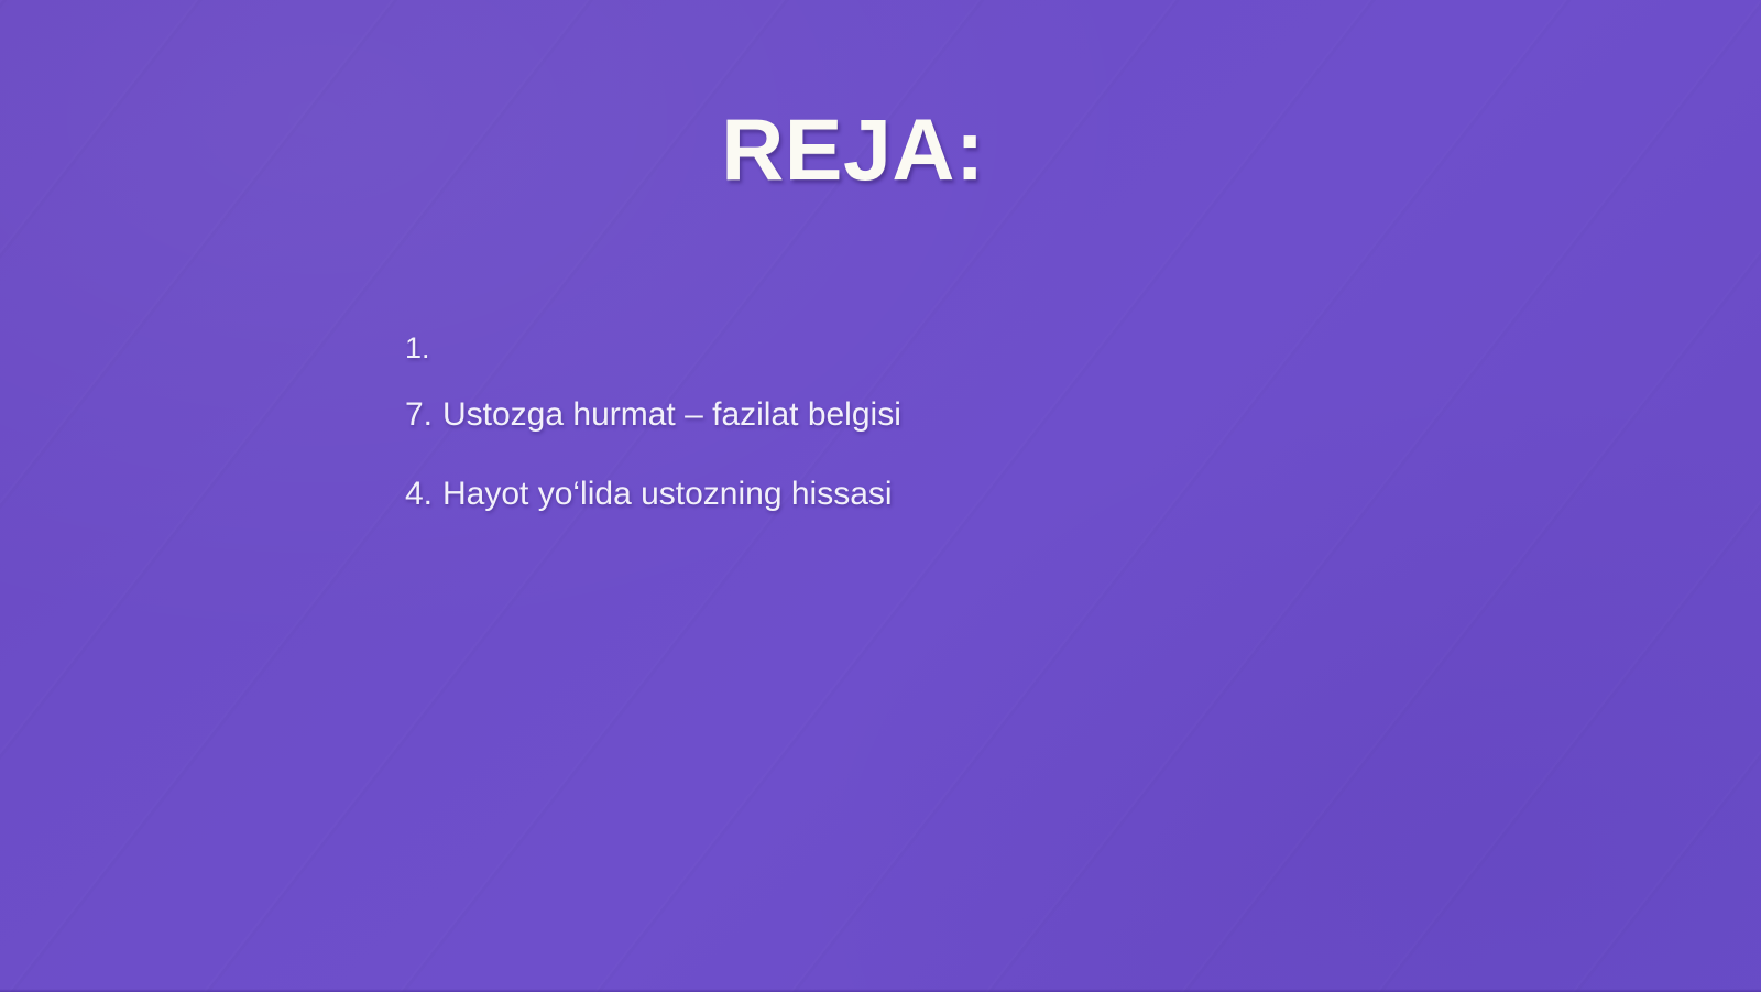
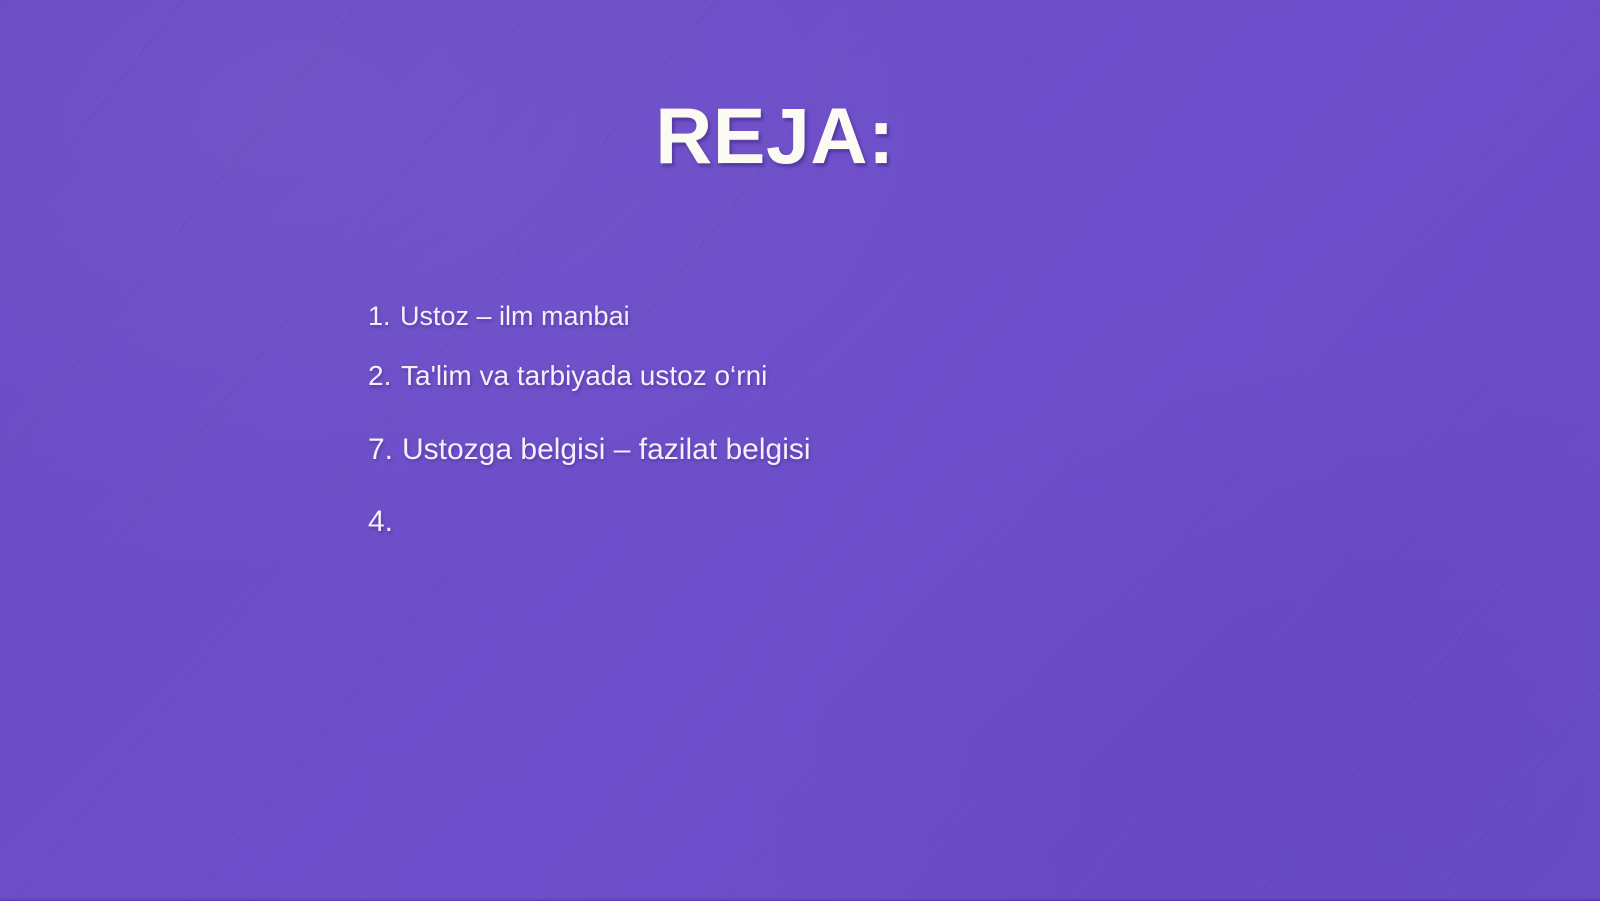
  REJA:
  1.
+ Ustoz – ilm manbai
+ 2.
+ Ta'lim va tarbiyada ustoz o‘rni
  7.
- Ustozga hurmat – fazilat belgisi
+ Ustozga belgisi – fazilat belgisi
  4.
- Hayot yo‘lida ustozning hissasi
